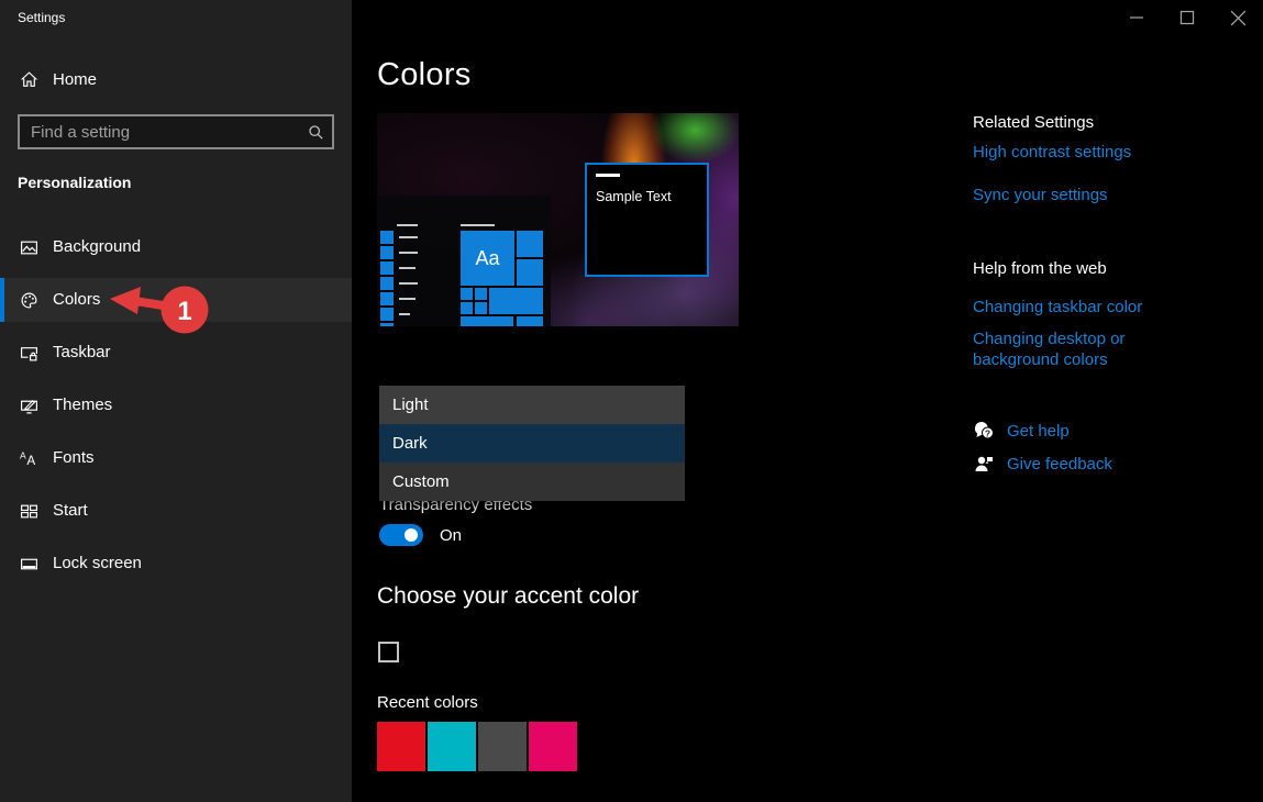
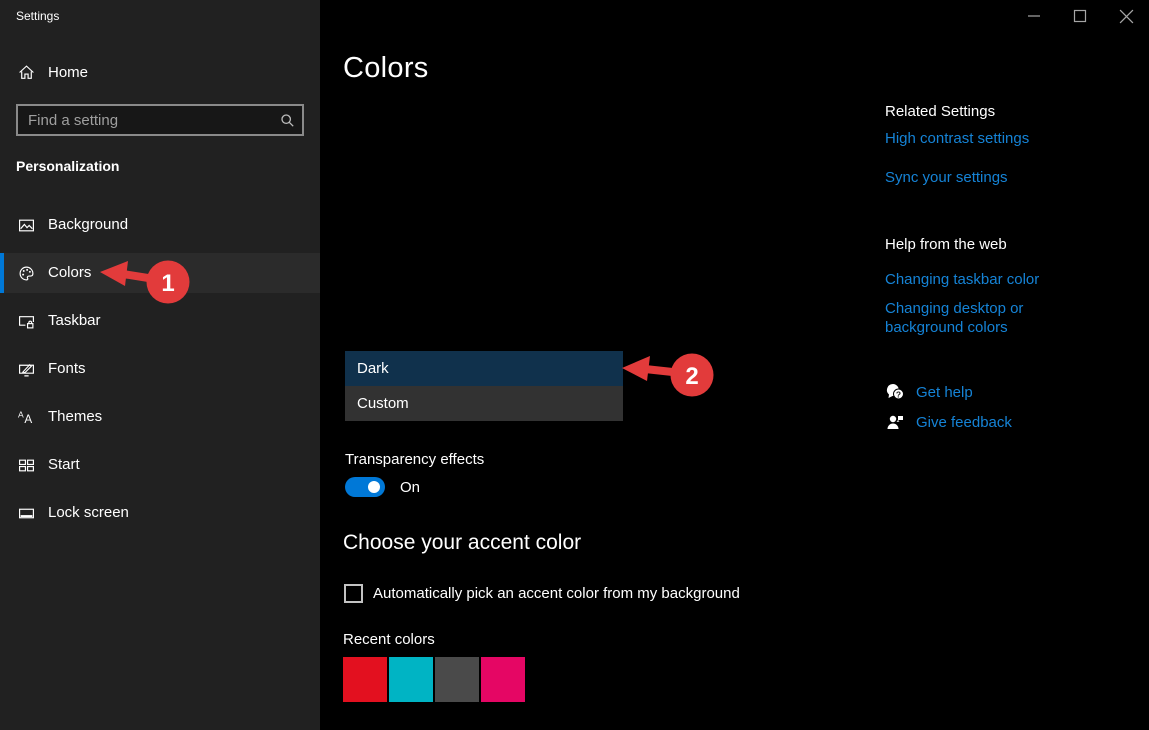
  Settings
  Home
  Find a setting
  Personalization
  Background
  Colors
  Taskbar
- Themes
+ Fonts
  A
  A
- Fonts
+ Themes
  Start
  Lock screen
  Colors
- Aa
- Sample Text
- Light
  Dark
  Custom
  Transparency effects
  On
  Choose your accent color
+ Automatically pick an accent color from my background
  Recent colors
  Related Settings
  High contrast settings
  Sync your settings
  Help from the web
  Changing taskbar color
  Changing desktop or background colors
  ?
  Get help
  Give feedback
  1
+ 2
